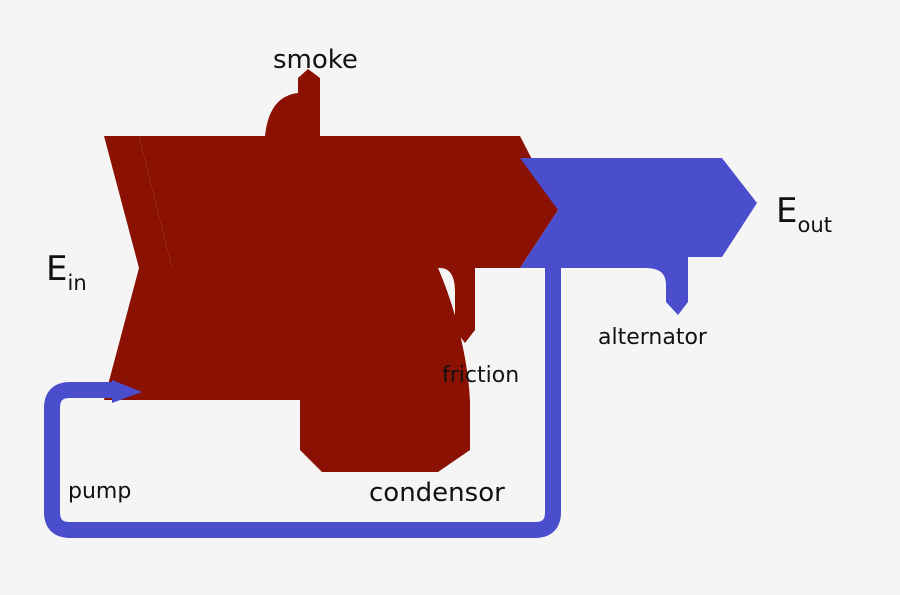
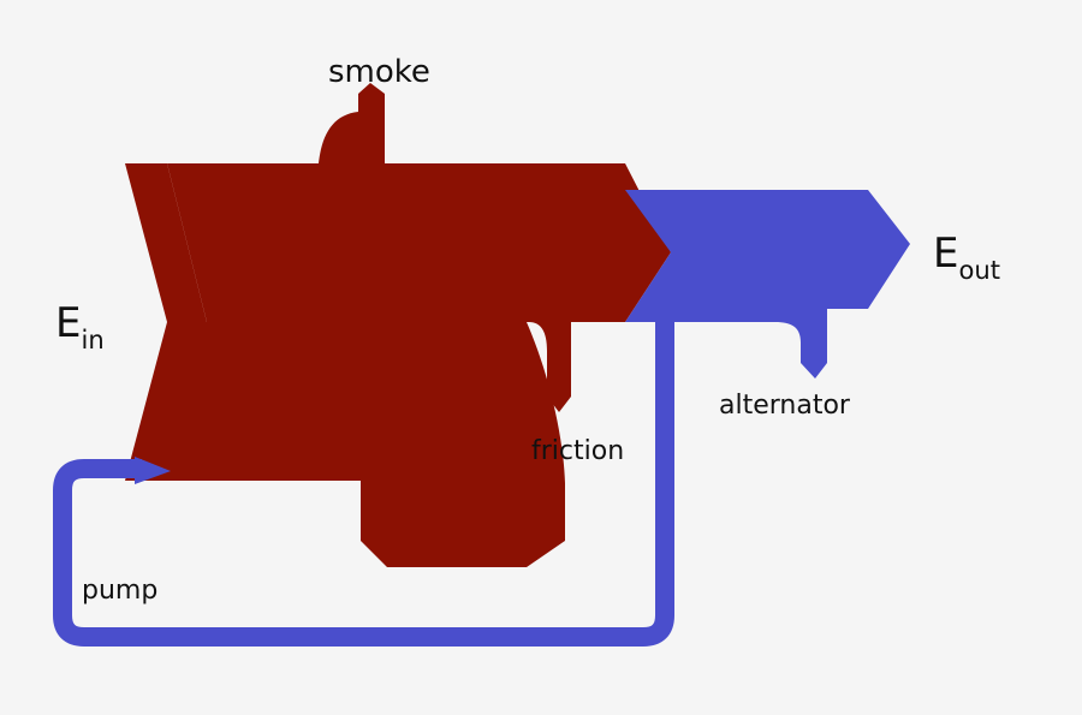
  Ein
  Eout
  smoke
  friction
  alternator
- condensor
  pump
